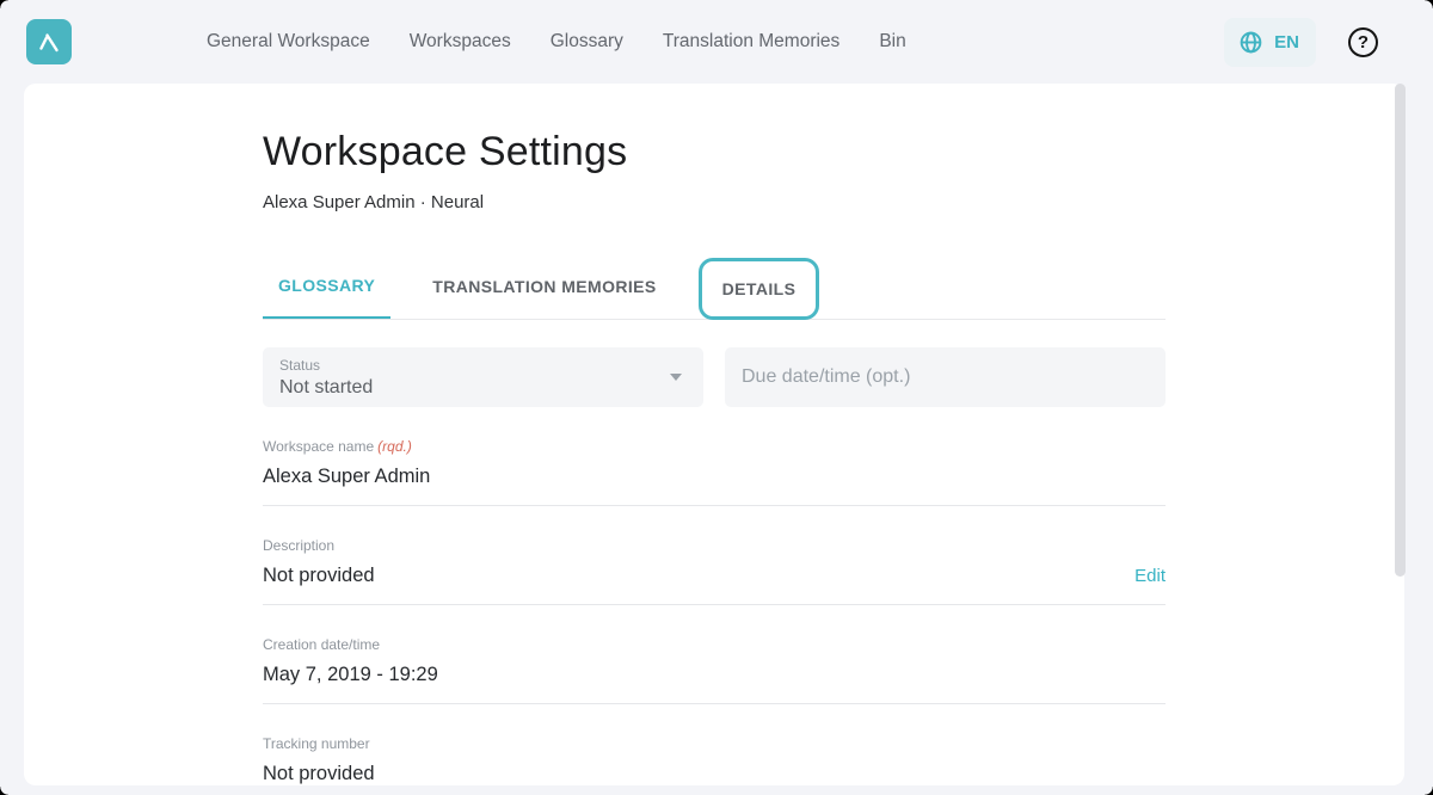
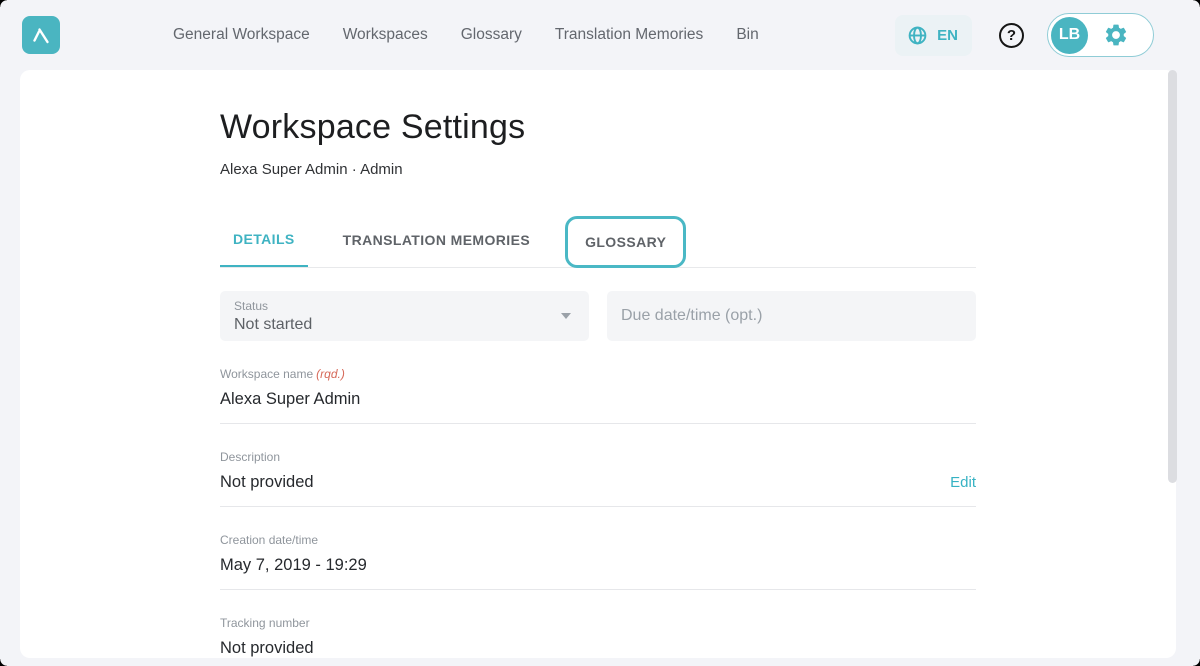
  General Workspace
  Workspaces
  Glossary
  Translation Memories
  Bin
  EN
  ?
+ LB
  Workspace Settings
- Alexa Super Admin · Neural
+ Alexa Super Admin · Admin
- GLOSSARY
+ DETAILS
  TRANSLATION MEMORIES
- DETAILS
+ GLOSSARY
  Status
  Not started
  Due date/time (opt.)
  Workspace name (rqd.)
  Alexa Super Admin
  Description
  Not provided
  Edit
  Creation date/time
  May 7, 2019 - 19:29
  Tracking number
  Not provided
